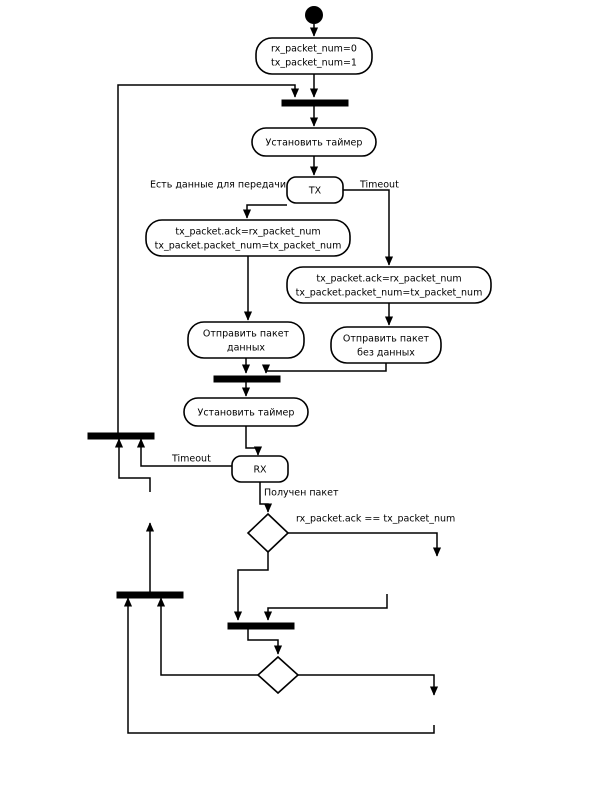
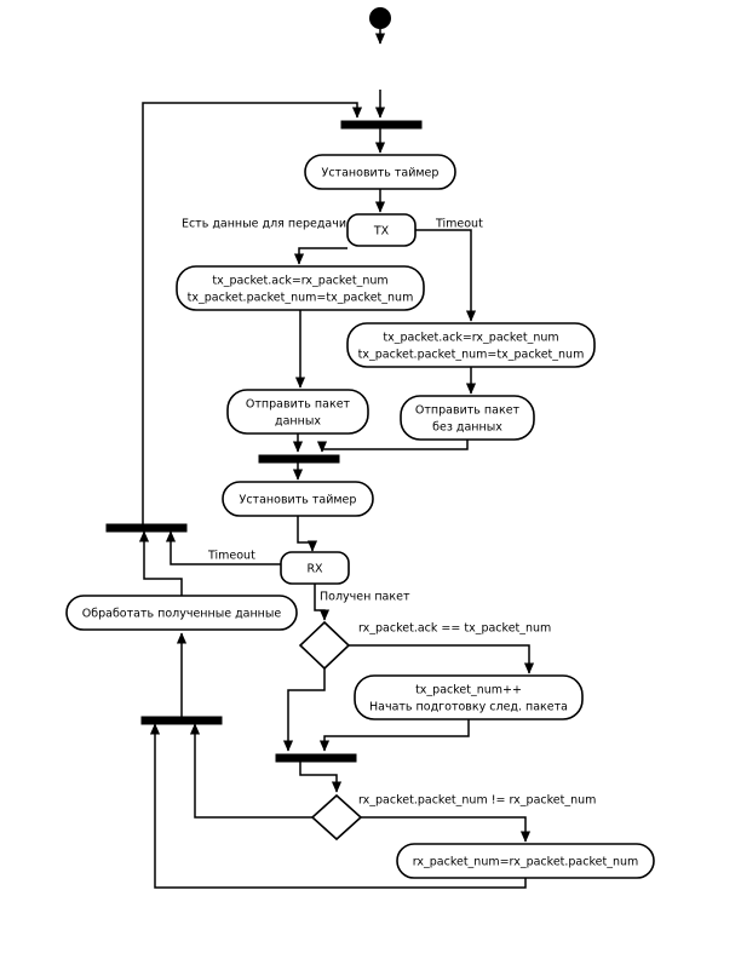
- rx_packet_num=0
- tx_packet_num=1
  Установить таймер
  TX
  Есть данные для передачи
  Timeout
  tx_packet.ack=rx_packet_num
  tx_packet.packet_num=tx_packet_num
  tx_packet.ack=rx_packet_num
  tx_packet.packet_num=tx_packet_num
  Отправить пакет
  данных
  Отправить пакет
  без данных
  Установить таймер
  Timeout
  RX
  Получен пакет
+ Обработать полученные данные
  rx_packet.ack == tx_packet_num
+ tx_packet_num++
+ Начать подготовку след. пакета
+ rx_packet.packet_num != rx_packet_num
+ rx_packet_num=rx_packet.packet_num
